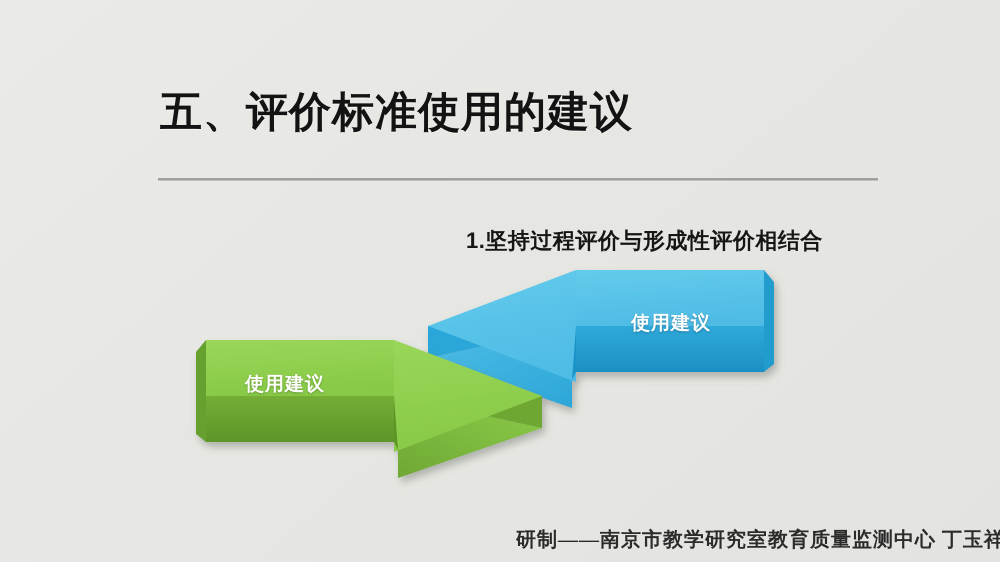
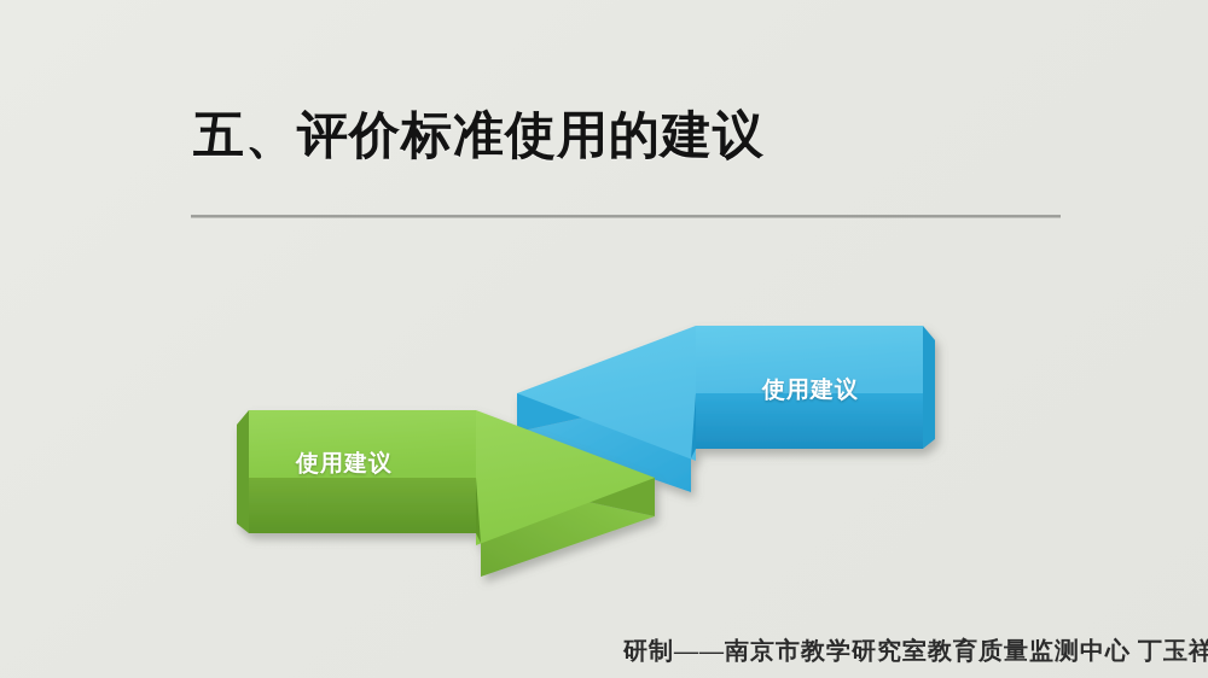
  五、评价标准使用的建议
  使用建议
  使用建议
- 1.坚持过程评价与形成性评价相结合
  研制——南京市教学研究室教育质量监测中心 丁玉祥
